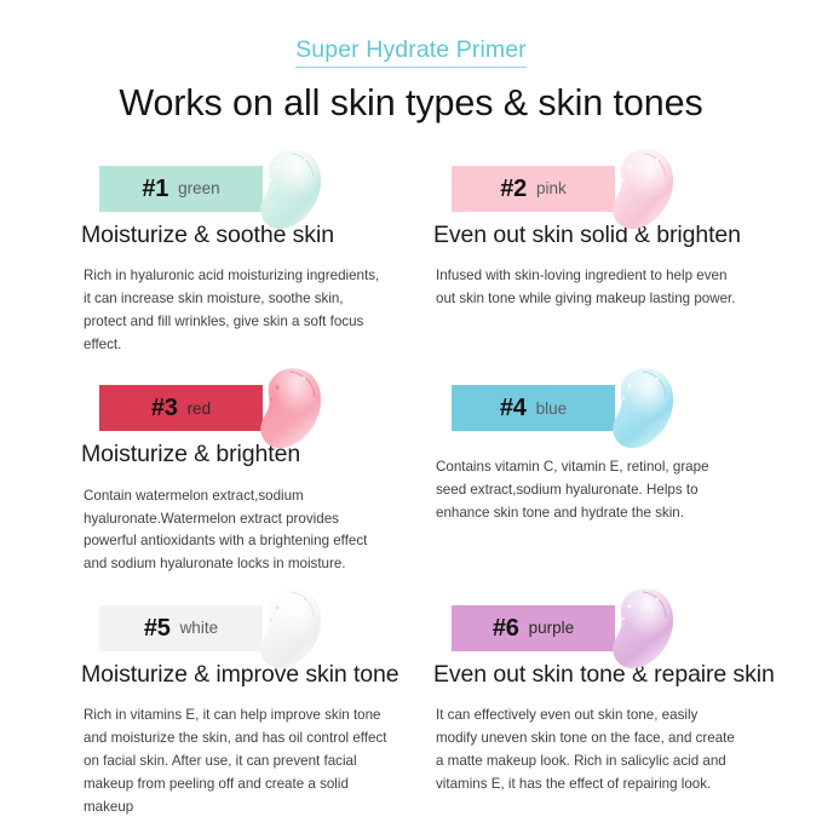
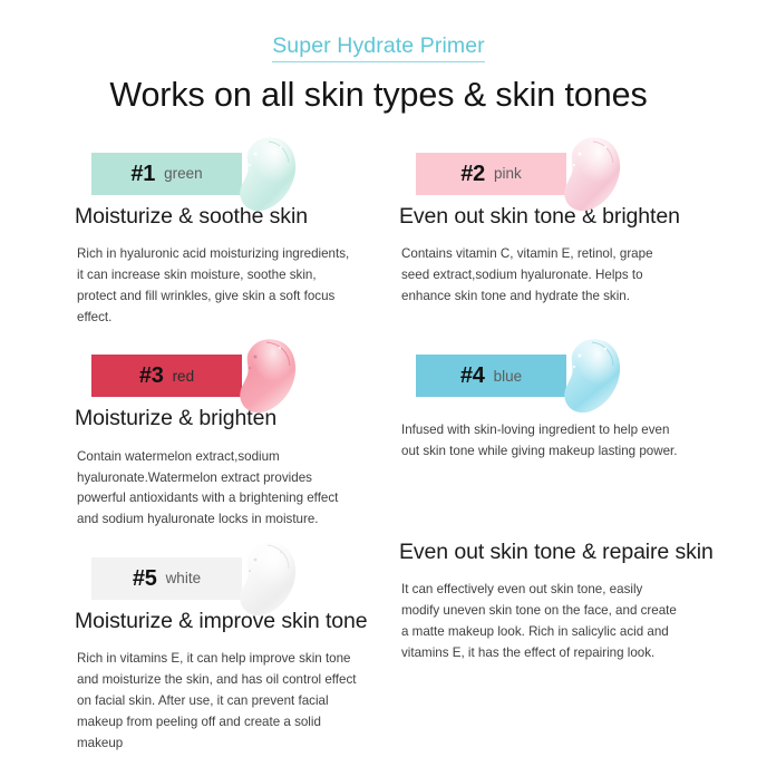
  Super Hydrate Primer
  Works on all skin types & skin tones
  #1
  green
  Moisturize & soothe skin
  Rich in hyaluronic acid moisturizing ingredients, it can increase skin moisture, soothe skin, protect and fill wrinkles, give skin a soft focus effect.
  #2
  pink
- Even out skin solid & brighten
+ Even out skin tone & brighten
- Infused with skin-loving ingredient to help even out skin tone while giving makeup lasting power.
+ Contains vitamin C, vitamin E, retinol, grape seed extract,sodium hyaluronate. Helps to enhance skin tone and hydrate the skin.
  #3
  red
  Moisturize & brighten
  Contain watermelon extract,sodium hyaluronate.Watermelon extract provides powerful antioxidants with a brightening effect and sodium hyaluronate locks in moisture.
  #4
  blue
- Contains vitamin C, vitamin E, retinol, grape seed extract,sodium hyaluronate. Helps to enhance skin tone and hydrate the skin.
+ Infused with skin-loving ingredient to help even out skin tone while giving makeup lasting power.
  #5
  white
  Moisturize & improve skin tone
  Rich in vitamins E, it can help improve skin tone and moisturize the skin, and has oil control effect on facial skin. After use, it can prevent facial makeup from peeling off and create a solid makeup
- #6
- purple
  Even out skin tone & repaire skin
  It can effectively even out skin tone, easily modify uneven skin tone on the face, and create a matte makeup look. Rich in salicylic acid and vitamins E, it has the effect of repairing look.
